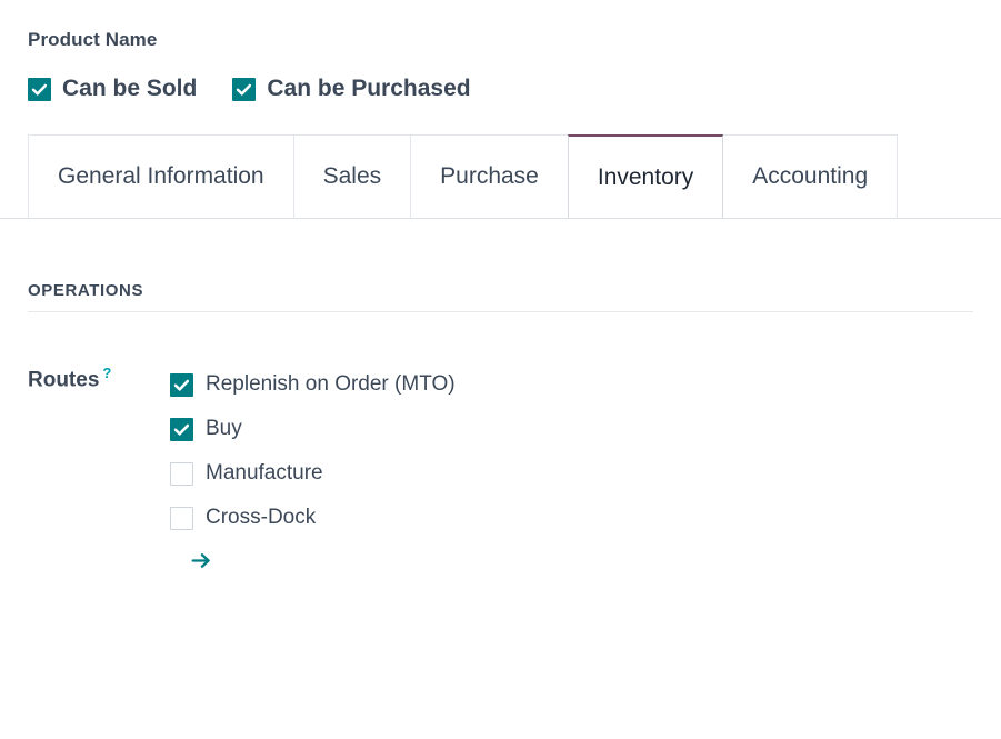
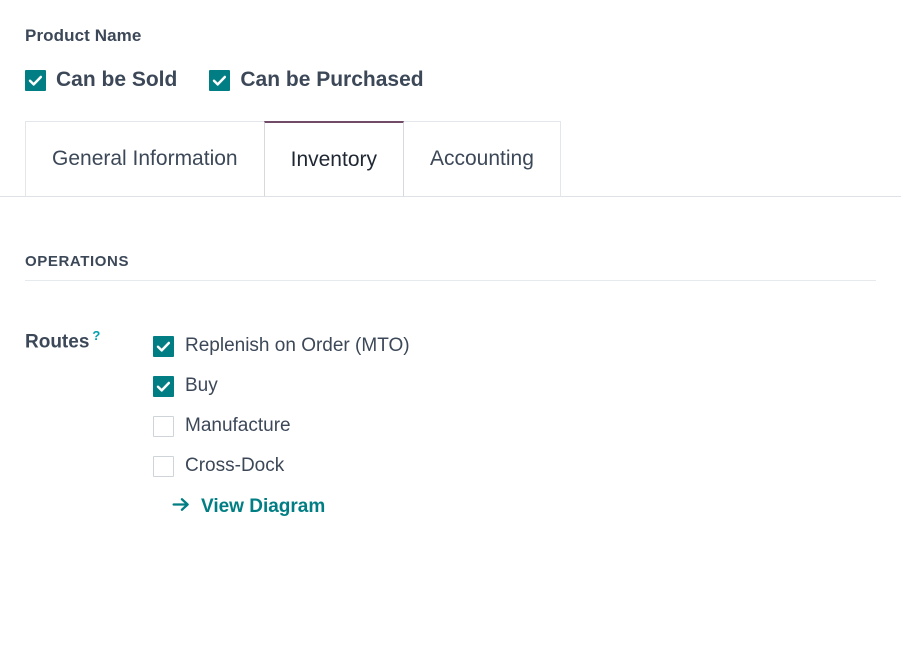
  Product Name
  Can be Sold
  Can be Purchased
  General Information
- Sales
- Purchase
  Inventory
  Accounting
  OPERATIONS
  Routes ?
  Replenish on Order (MTO)
  Buy
  Manufacture
  Cross-Dock
+ View Diagram
